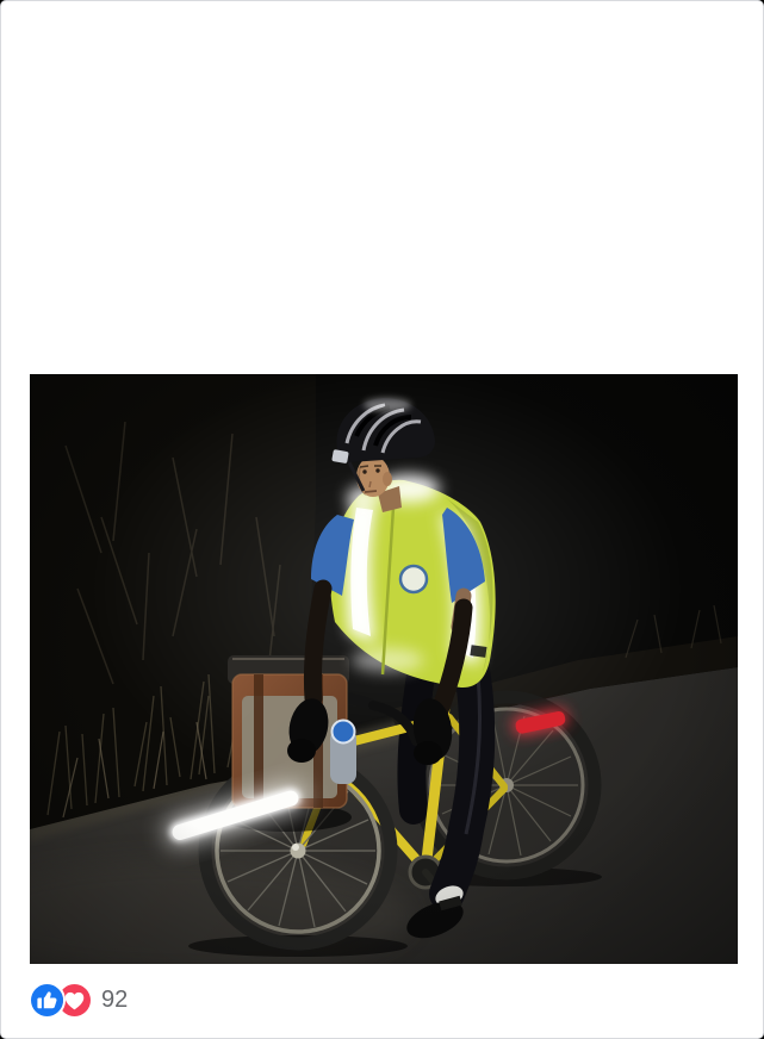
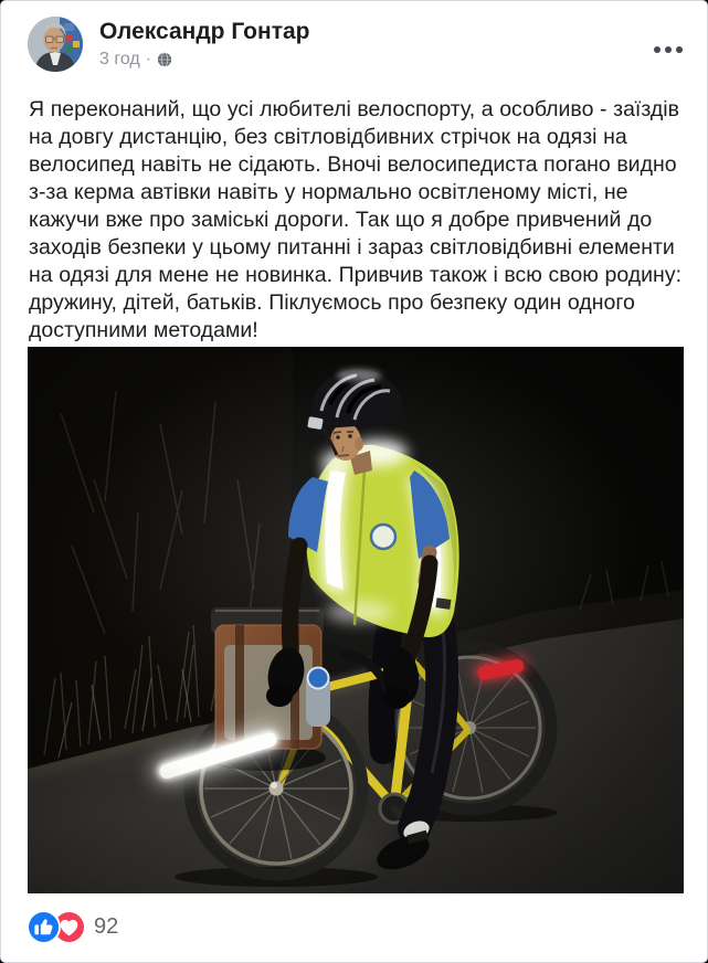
+ Олександр Гонтар
+ 3 год
+ ·
+ Я переконаний, що усі любителі велоспорту, а особливо - заїздів на довгу дистанцію, без світловідбивних стрічок на одязі на велосипед навіть не сідають. Вночі велосипедиста погано видно з-за керма автівки навіть у нормально освітленому місті, не кажучи вже про заміські дороги. Так що я добре привчений до заходів безпеки у цьому питанні і зараз світловідбивні елементи на одязі для мене не новинка. Привчив також і всю свою родину: дружину, дітей, батьків. Піклуємось про безпеку один одного доступними методами!
  92
